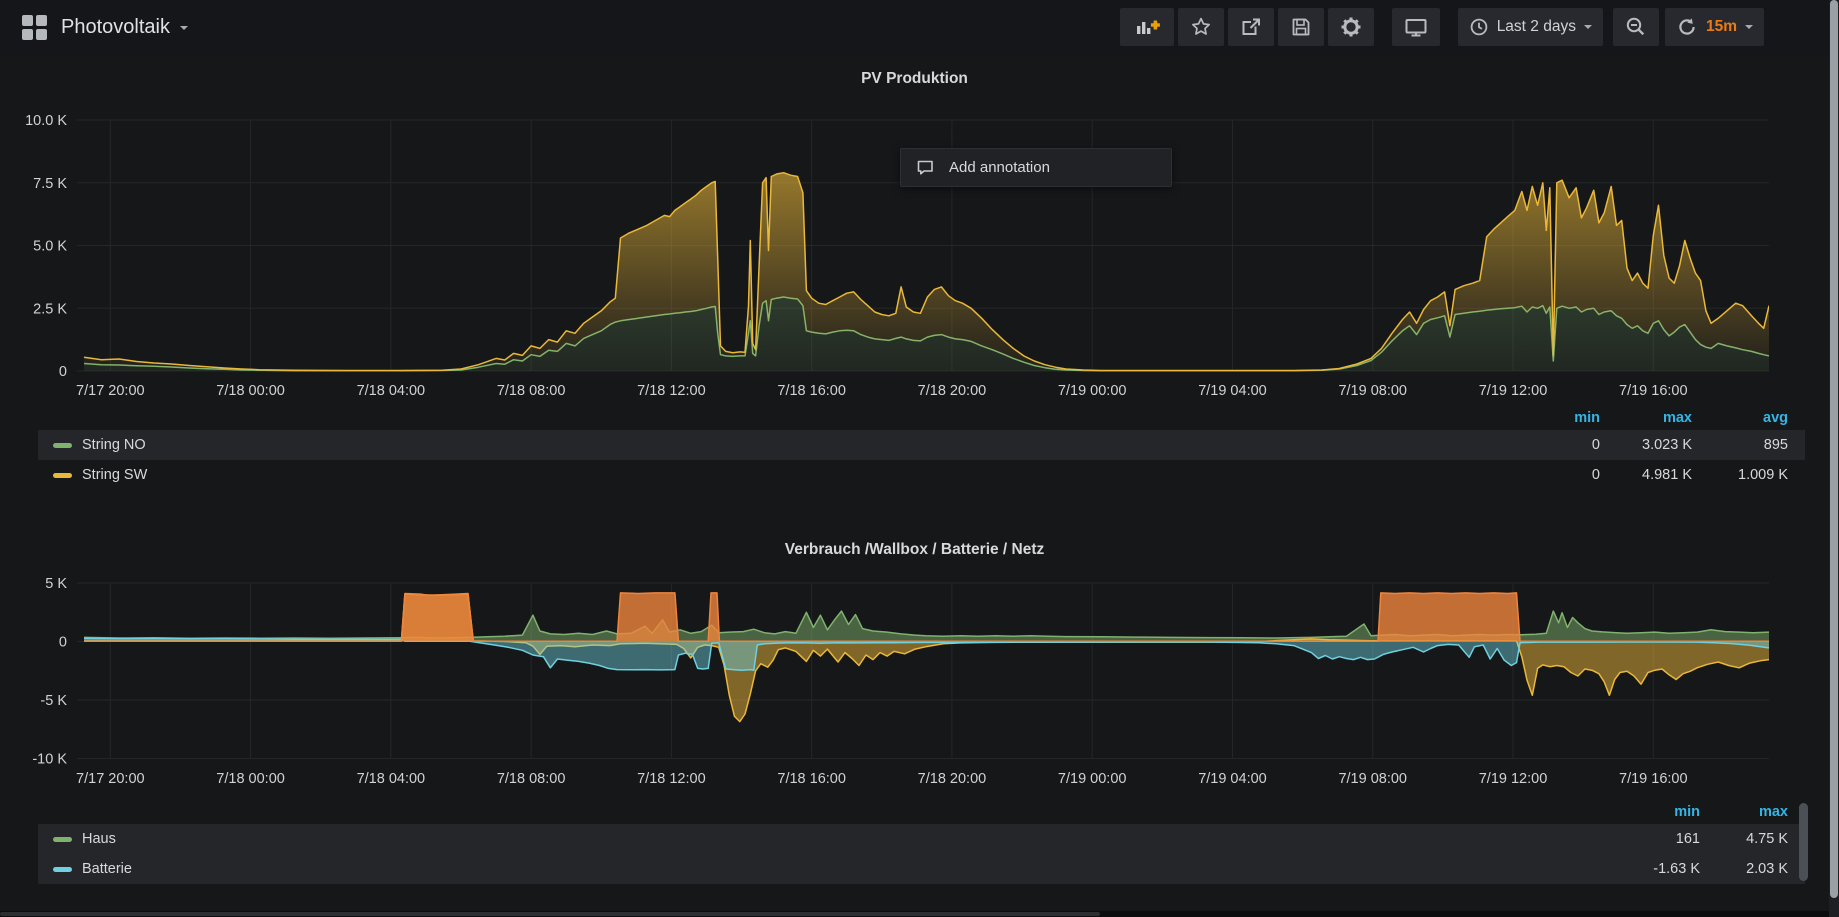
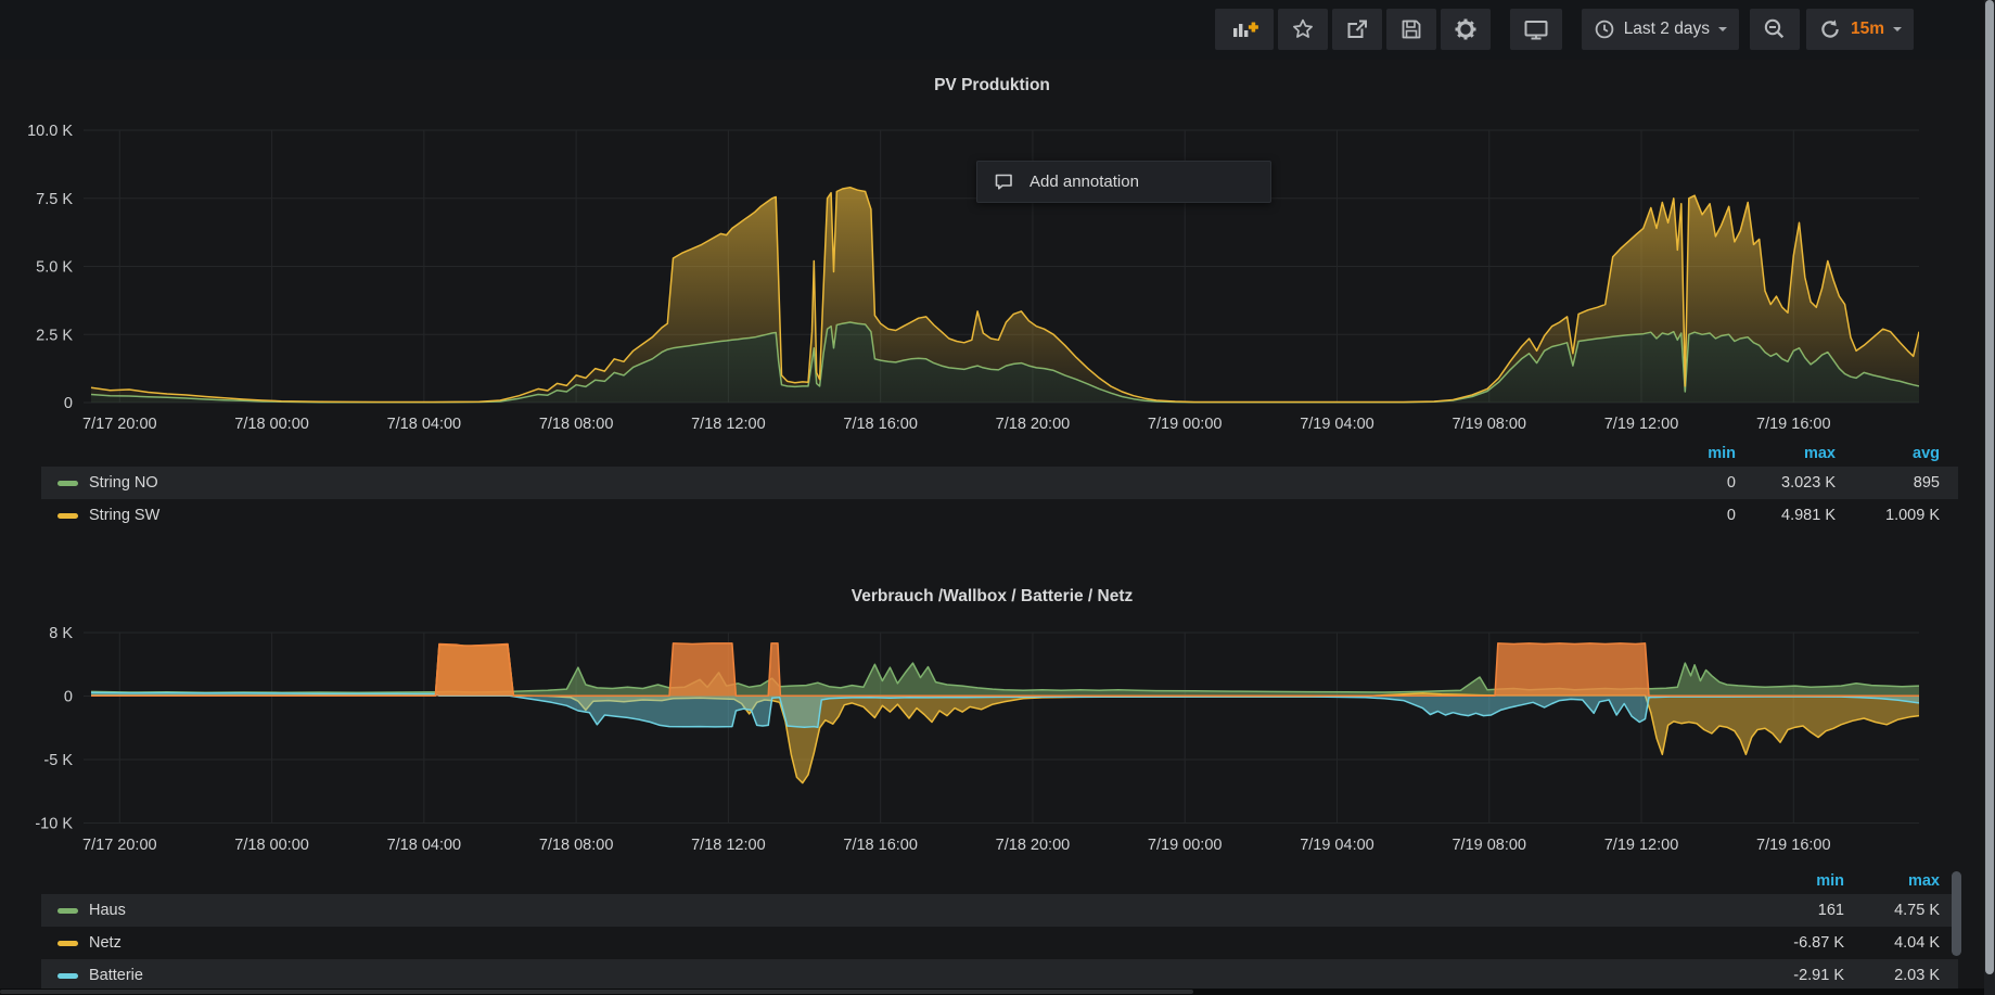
- Photovoltaik
  Last 2 days
  15m
  PV Produktion
  10.0 K
  7.5 K
  5.0 K
  2.5 K
  0
  7/17 20:00
  7/18 00:00
  7/18 04:00
  7/18 08:00
  7/18 12:00
  7/18 16:00
  7/18 20:00
  7/19 00:00
  7/19 04:00
  7/19 08:00
  7/19 12:00
  7/19 16:00
  min
  max
  avg
  String NO
  0
  3.023 K
  895
  String SW
  0
  4.981 K
  1.009 K
  Verbrauch /Wallbox / Batterie / Netz
- 5 K
+ 8 K
  0
  -5 K
  -10 K
  7/17 20:00
  7/18 00:00
  7/18 04:00
  7/18 08:00
  7/18 12:00
  7/18 16:00
  7/18 20:00
  7/19 00:00
  7/19 04:00
  7/19 08:00
  7/19 12:00
  7/19 16:00
  min
  max
  Haus
  161
  4.75 K
+ Netz
+ -6.87 K
+ 4.04 K
  Batterie
- -1.63 K
+ -2.91 K
  2.03 K
  Add annotation
